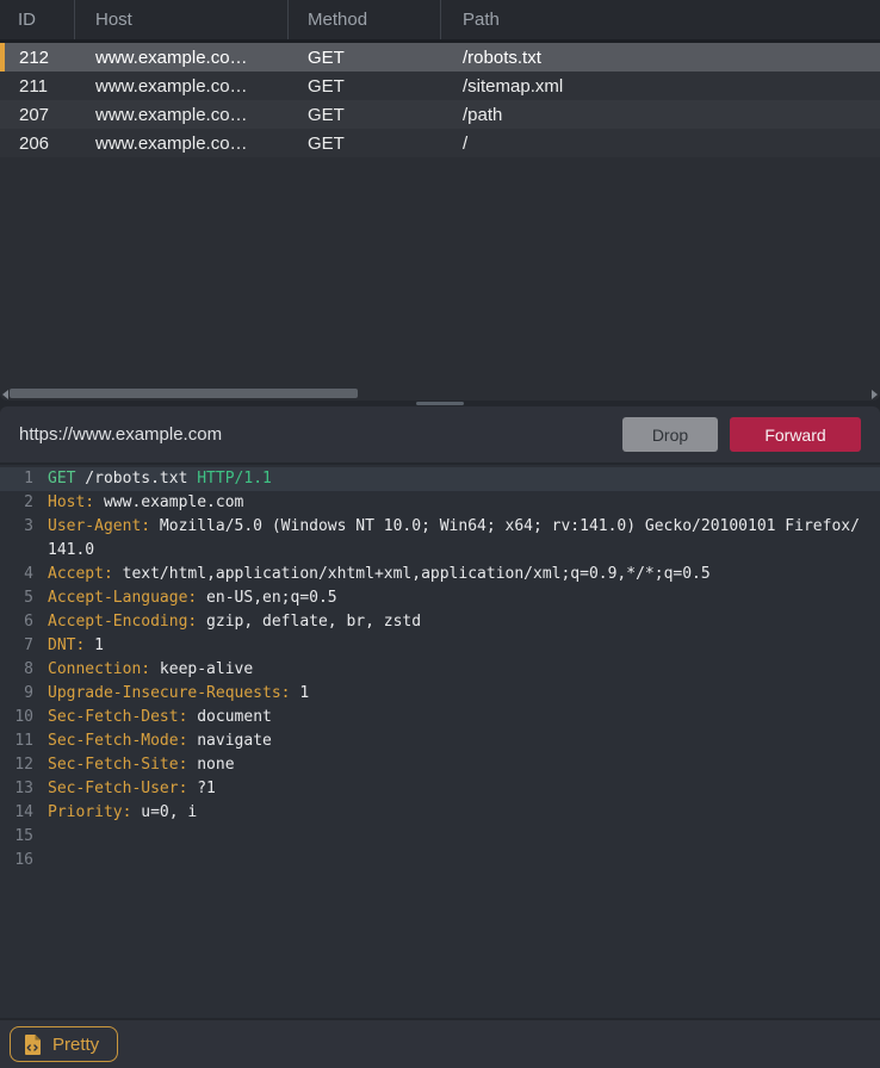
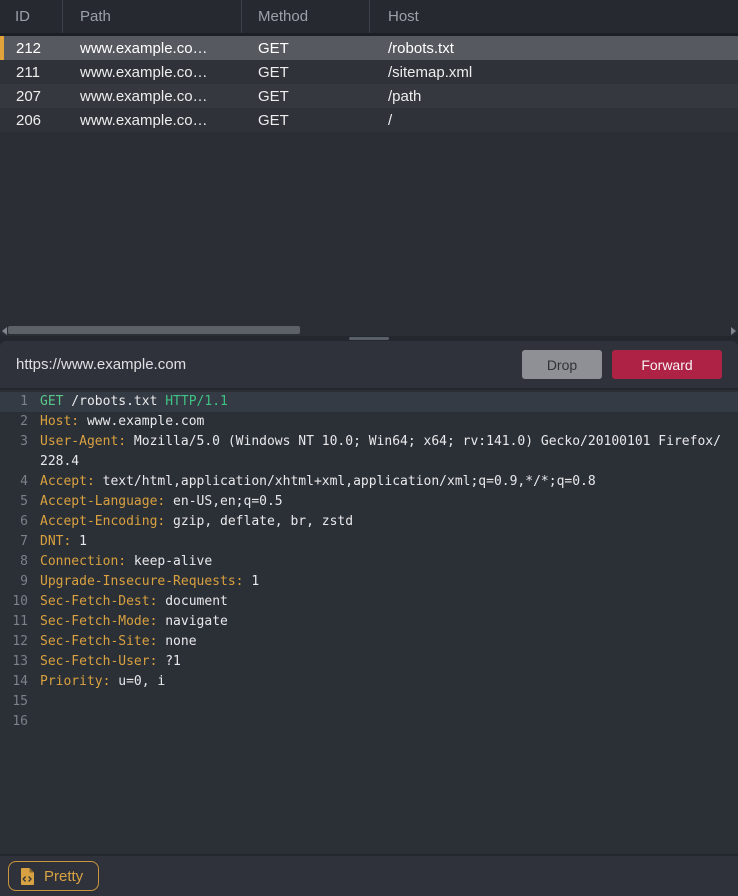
  ID
- Host
+ Path
  Method
- Path
+ Host
  212
  www.example.co…
  GET
  /robots.txt
  211
  www.example.co…
  GET
  /sitemap.xml
  207
  www.example.co…
  GET
  /path
  206
  www.example.co…
  GET
  /
  https://www.example.com
  Drop
  Forward
  1
  GET /robots.txt HTTP/1.1
  2
  Host: www.example.com
  3
  User-Agent: Mozilla/5.0 (Windows NT 10.0; Win64; x64; rv:141.0) Gecko/20100101 Firefox/
- 141.0
+ 228.4
  4
- Accept: text/html,application/xhtml+xml,application/xml;q=0.9,*/*;q=0.5
+ Accept: text/html,application/xhtml+xml,application/xml;q=0.9,*/*;q=0.8
  5
  Accept-Language: en-US,en;q=0.5
  6
  Accept-Encoding: gzip, deflate, br, zstd
  7
  DNT: 1
  8
  Connection: keep-alive
  9
  Upgrade-Insecure-Requests: 1
  10
  Sec-Fetch-Dest: document
  11
  Sec-Fetch-Mode: navigate
  12
  Sec-Fetch-Site: none
  13
  Sec-Fetch-User: ?1
  14
  Priority: u=0, i
  15
  16
  Pretty
